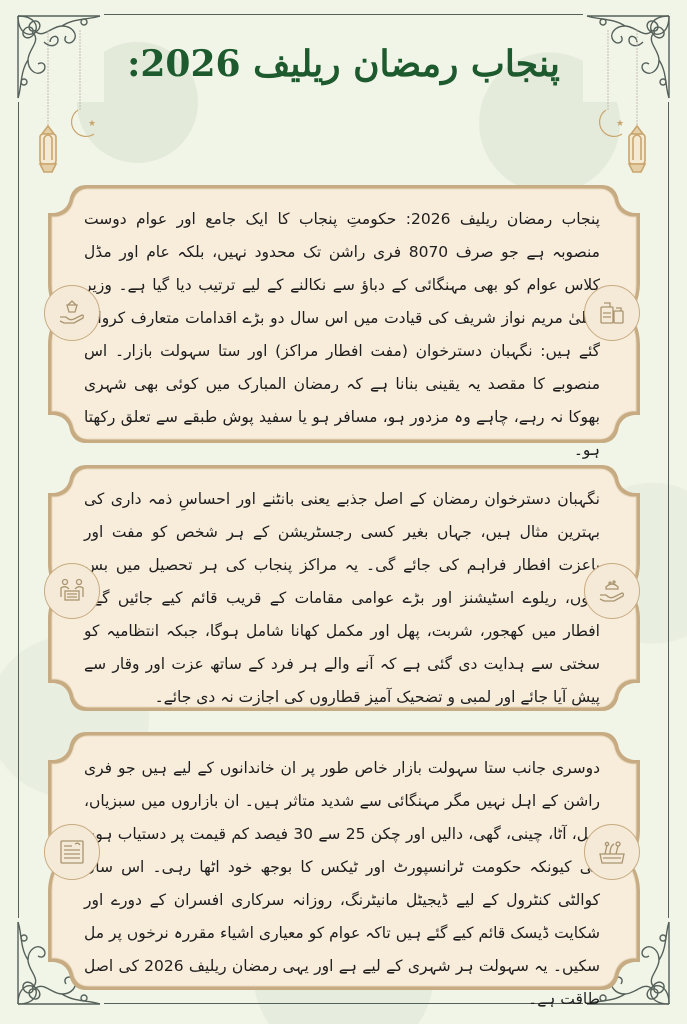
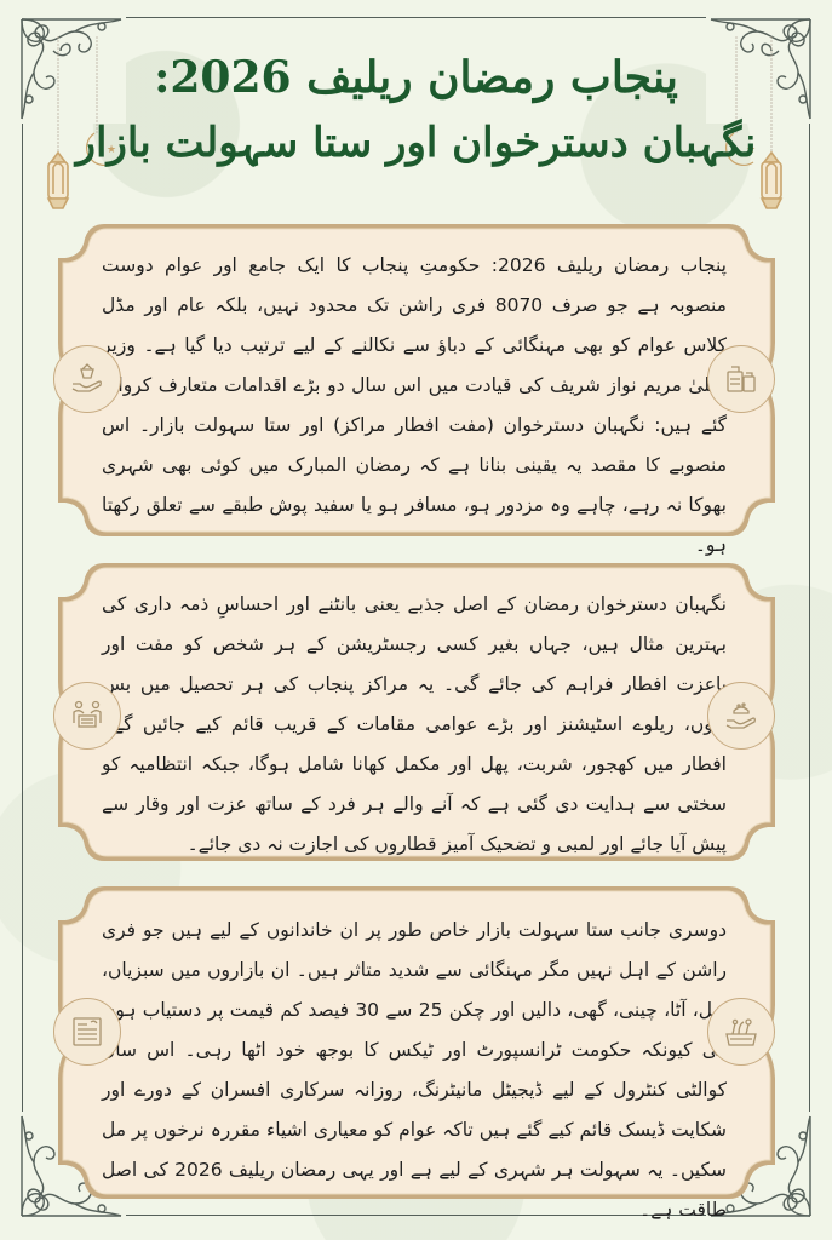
  ★
  ★
  پنجاب رمضان ریلیف 2026:
+ نگہبان دسترخوان اور ستا سہولت بازار
  پنجاب رمضان ریلیف 2026: حکومتِ پنجاب کا ایک جامع اور عوام دوست منصوبہ ہے جو صرف 8070 فری راشن تک محدود نہیں، بلکہ عام اور مڈل کلاس عوام کو بھی مہنگائی کے دباؤ سے نکالنے کے لیے ترتیب دیا گیا ہے۔ وزیرِیٰ مریم نواز شریف کی قیادت میں اس سال دو بڑے اقدامات متعارف کرو گئے ہیں: نگہبان دسترخوان (مفت افطار مراکز) اور ستا سہولت بازار۔ اس منصوبے کا مقصد یہ یقینی بنانا ہے کہ رمضان المبارک میں کوئی بھی شہری بھوکا نہ رہے، چاہے وہ مزدور ہو، مسافر ہو یا سفید پوش طبقے سے تعلق رکھتا ہو۔
  نگہبان دسترخوان رمضان کے اصل جذبے یعنی بانٹنے اور احساسِ ذمہ داری کی بہترین مثال ہیں، جہاں بغیر کسی رجسٹریشن کے ہر شخص کو مفت اور باعزت افطار فراہم کی جائے گی۔ یہ مراکز پنجاب کی ہر تحصیل میں بسں، ریلوے اسٹیشنز اور بڑے عوامی مقامات کے قریب قائم کیے جائیں گ افطار میں کھجور، شربت، پھل اور مکمل کھانا شامل ہوگا، جبکہ انتظامیہ کو سختی سے ہدایت دی گئی ہے کہ آنے والے ہر فرد کے ساتھ عزت اور وقار سے پیش آیا جائے اور لمبی و تضحیک آمیز قطاروں کی اجازت نہ دی جائے۔
  دوسری جانب ستا سہولت بازار خاص طور پر ان خاندانوں کے لیے ہیں جو فری راشن کے اہل نہیں مگر مہنگائی سے شدید متاثر ہیں۔ ان بازاروں میں سبزیاں،ل، آٹا، چینی، گھی، دالیں اور چکن 25 سے 30 فیصد کم قیمت پر دستیاب ہوی کیونکہ حکومت ٹرانسپورٹ اور ٹیکس کا بوجھ خود اٹھا رہی۔ اس سا کوالٹی کنٹرول کے لیے ڈیجیٹل مانیٹرنگ، روزانہ سرکاری افسران کے دورے اور شکایت ڈیسک قائم کیے گئے ہیں تاکہ عوام کو معیاری اشیاء مقررہ نرخوں پر مل سکیں۔ یہ سہولت ہر شہری کے لیے ہے اور یہی رمضان ریلیف 2026 کی اصل طاقت ہے۔
